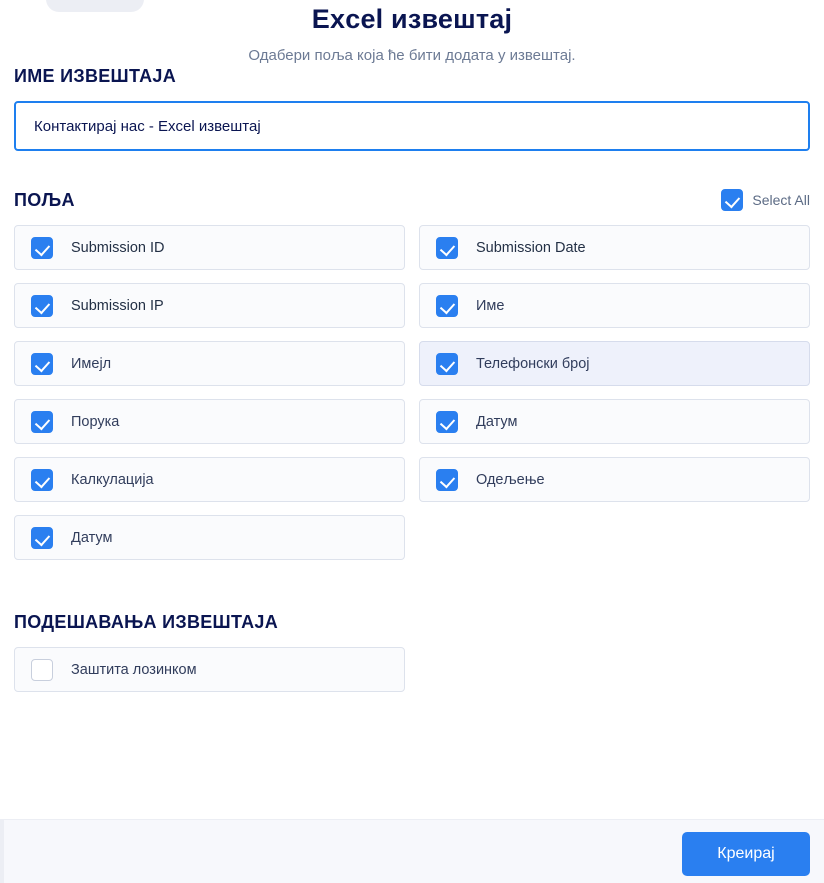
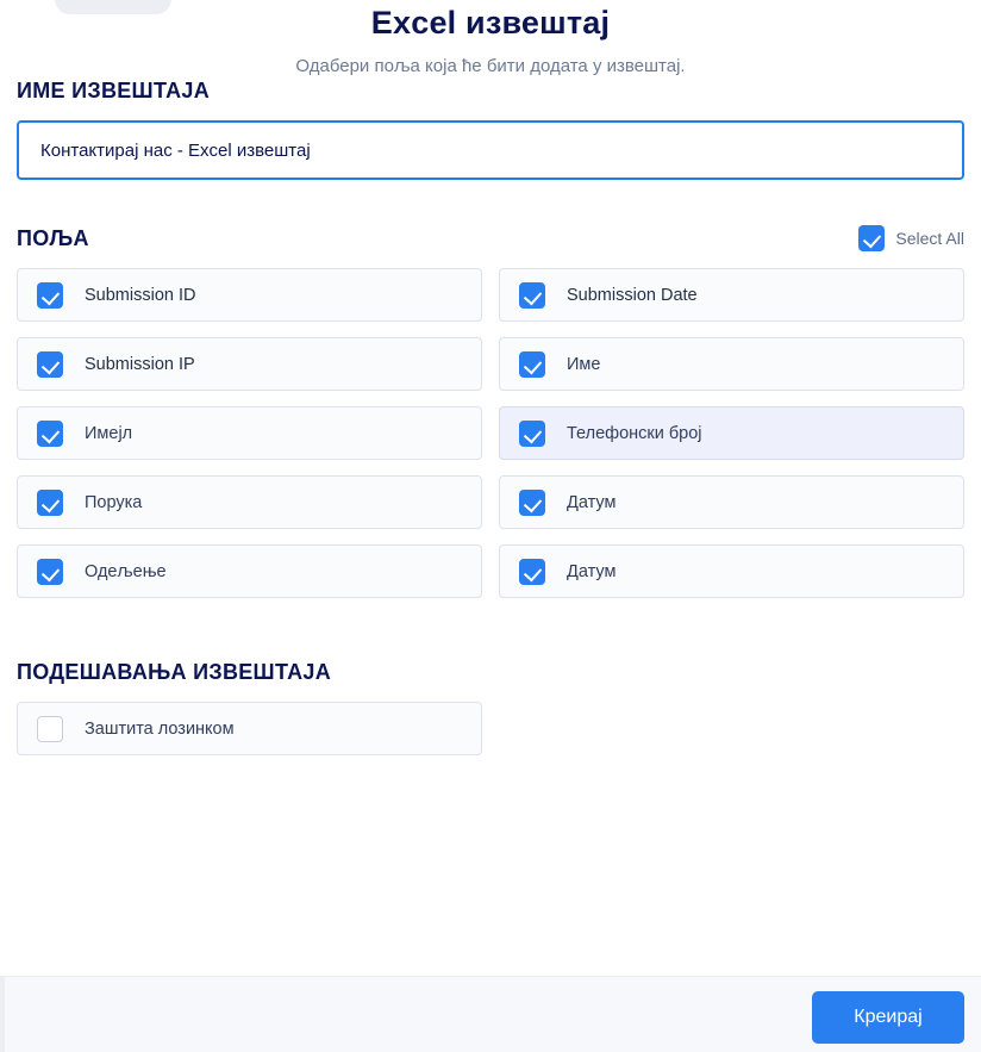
  Excel извештај
  Одабери поља која ће бити додата у извештај.
  ИМЕ ИЗВЕШТАЈА Контактирај нас - Excel извештај
  ПОЉА
  Select All
  Submission ID
  Submission Date
  Submission IP
  Име
  Имејл
  Телефонски број
  Порука
  Датум
- Калкулација
  Одељење
  Датум
  ПОДЕШАВАЊА ИЗВЕШТАЈА
  Заштита лозинком
  Креирај
